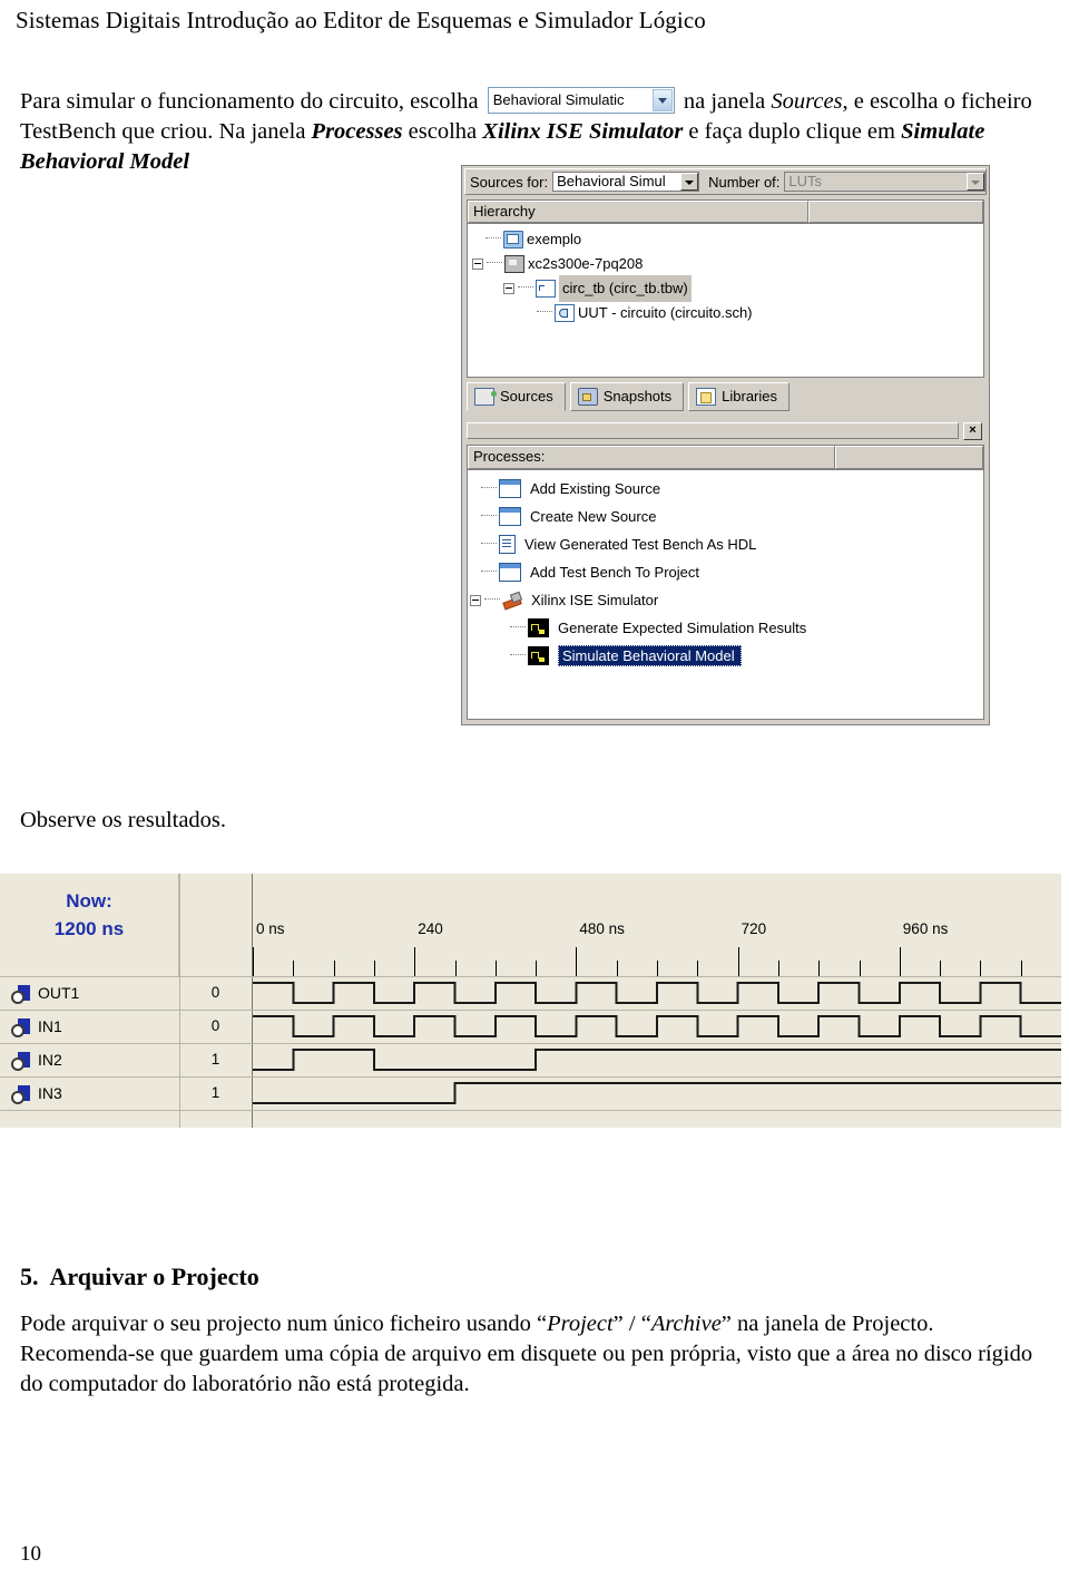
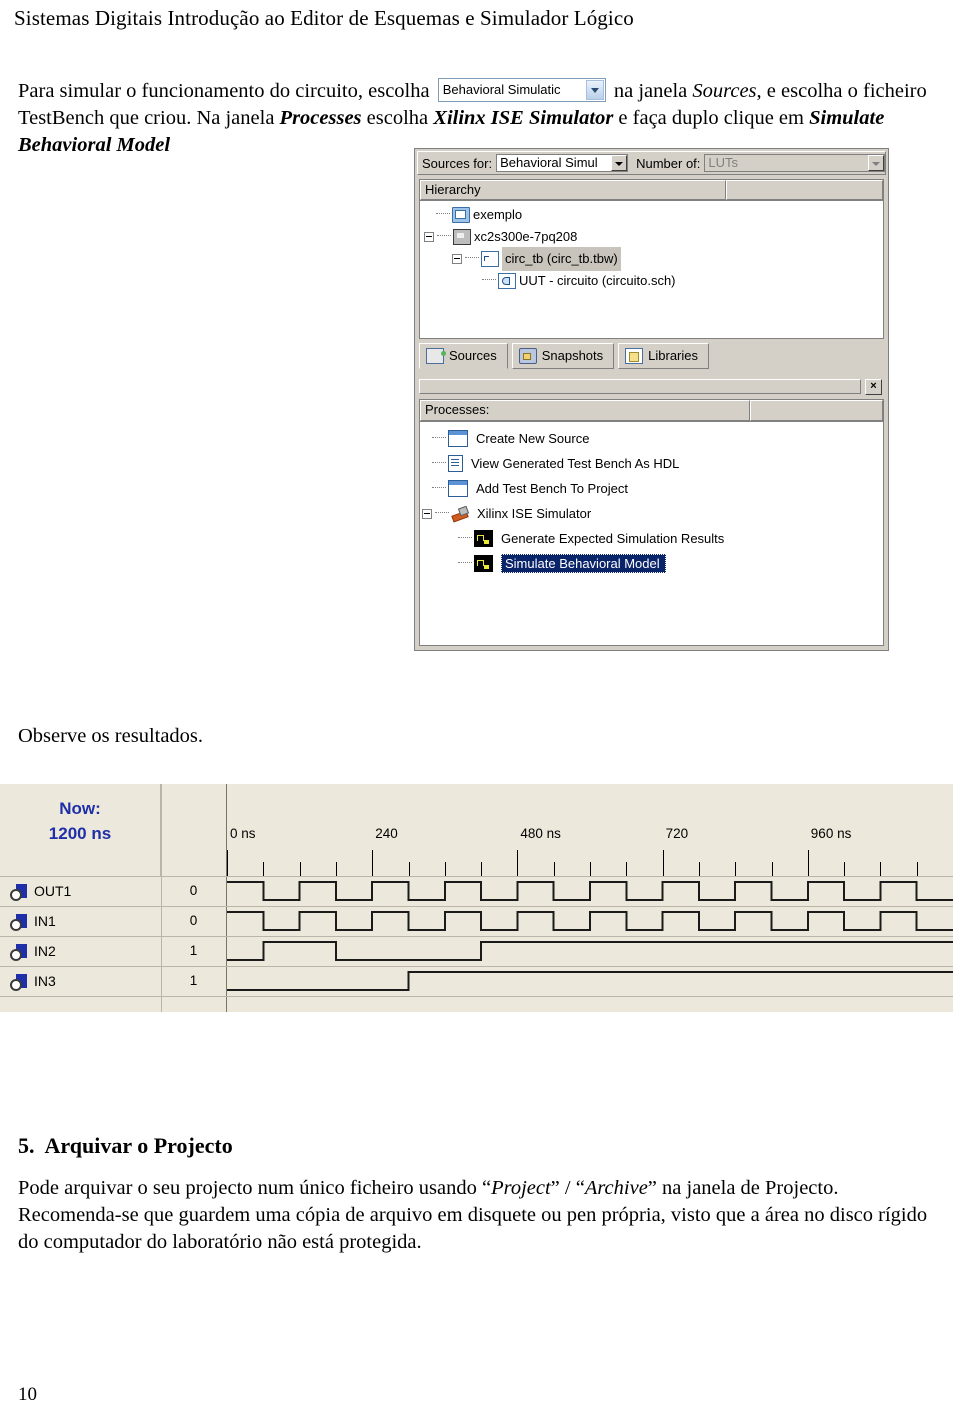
  Sistemas Digitais Introdução ao Editor de Esquemas e Simulador Lógico
  Para simular o funcionamento do circuito, escolha
  Behavioral Simulatic
  na janela Sources, e escolha o ficheiro TestBench que criou. Na janela Processes escolha Xilinx ISE Simulator e faça duplo clique em Simulate Behavioral Model
  Sources for:
  Behavioral Simul
  Number of:
  LUTs
  Hierarchy
  exemplo
  xc2s300e-7pq208
  circ_tb (circ_tb.tbw)
  UUT - circuito (circuito.sch)
  Sources
  Snapshots
  Libraries
  ×
  Processes:
- Add Existing Source
  Create New Source
  View Generated Test Bench As HDL
  Add Test Bench To Project
  Xilinx ISE Simulator
  Generate Expected Simulation Results
  Simulate Behavioral Model
  Observe os resultados.
  Now:
  1200 ns
  0 ns
  240
  480 ns
  720
  960 ns
  OUT1
  0
  IN1
  0
  IN2
  1
  IN3
  1
  5. Arquivar o Projecto
  Pode arquivar o seu projecto num único ficheiro usando “Project” / “Archive” na janela de Projecto. Recomenda-se que guardem uma cópia de arquivo em disquete ou pen própria, visto que a área no disco rígido do computador do laboratório não está protegida.
  10
